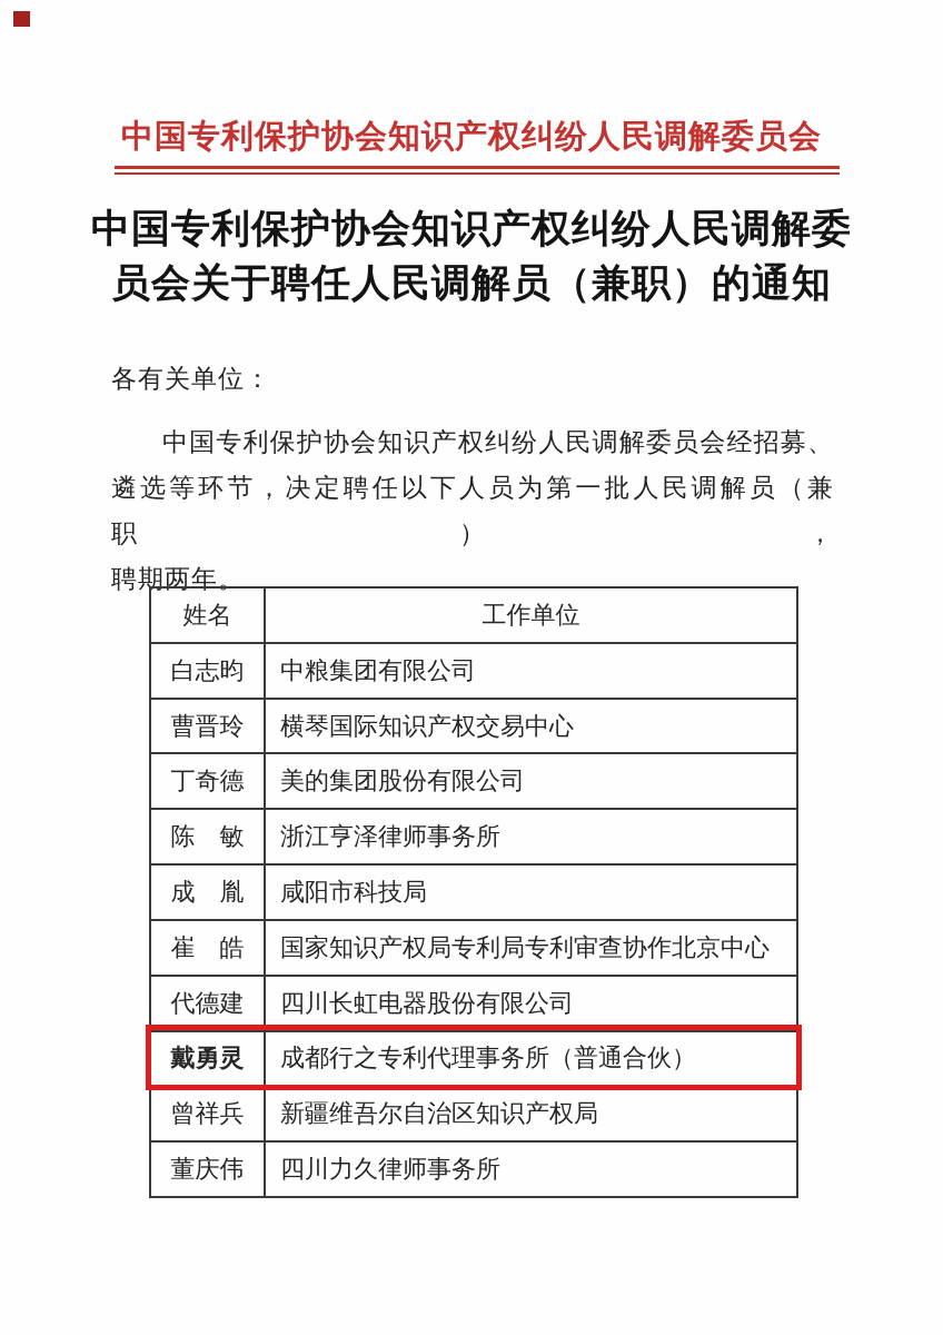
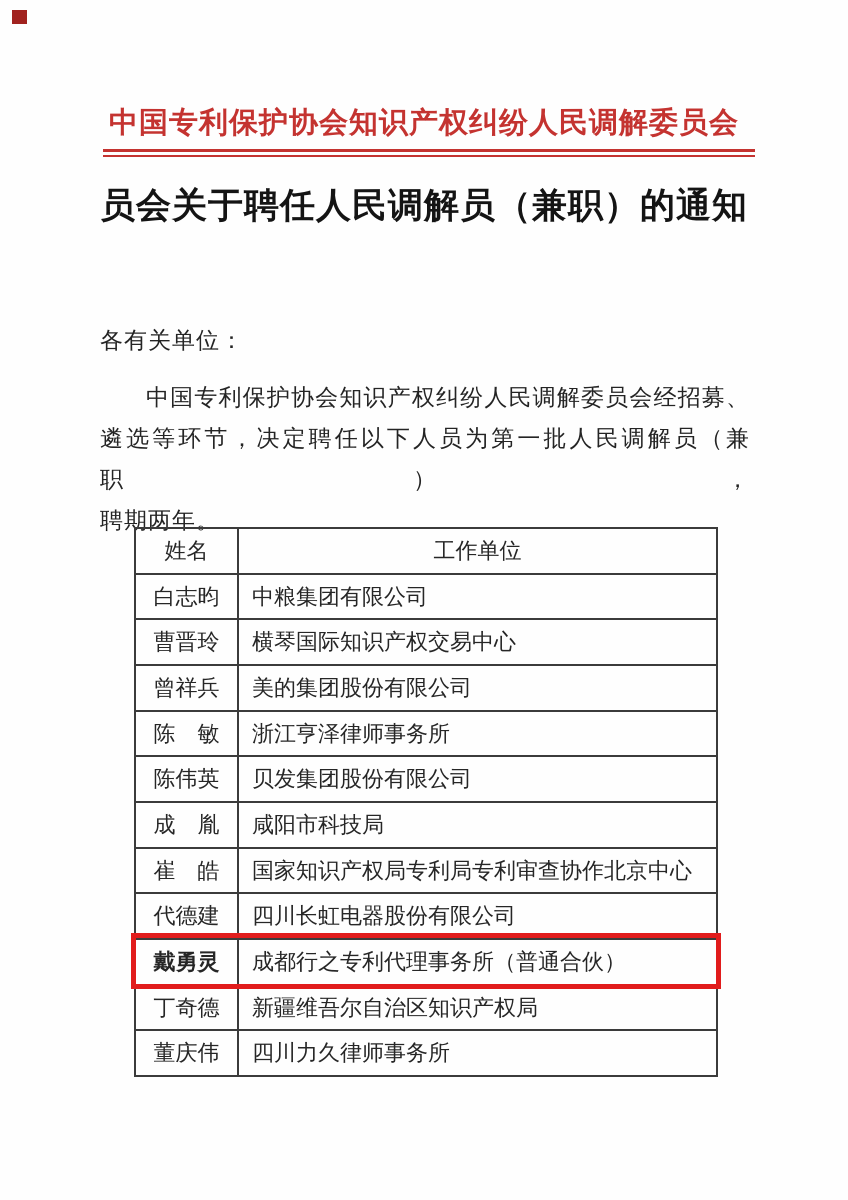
  中国专利保护协会知识产权纠纷人民调解委员会
- 中国专利保护协会知识产权纠纷人民调解委
  员会关于聘任人民调解员（兼职）的通知
  各有关单位：
  中国专利保护协会知识产权纠纷人民调解委员会经招募、
  遴选等环节，决定聘任以下人员为第一批人民调解员（兼职），
  聘期两年。
  姓名
  工作单位
  白志昀
  中粮集团有限公司
  曹晋玲
  横琴国际知识产权交易中心
- 丁奇德
+ 曾祥兵
  美的集团股份有限公司
  陈 敏
  浙江亨泽律师事务所
+ 陈伟英
+ 贝发集团股份有限公司
  成 胤
  咸阳市科技局
  崔 皓
  国家知识产权局专利局专利审查协作北京中心
  代德建
  四川长虹电器股份有限公司
  戴勇灵
  成都行之专利代理事务所（普通合伙）
- 曾祥兵
+ 丁奇德
  新疆维吾尔自治区知识产权局
  董庆伟
  四川力久律师事务所
